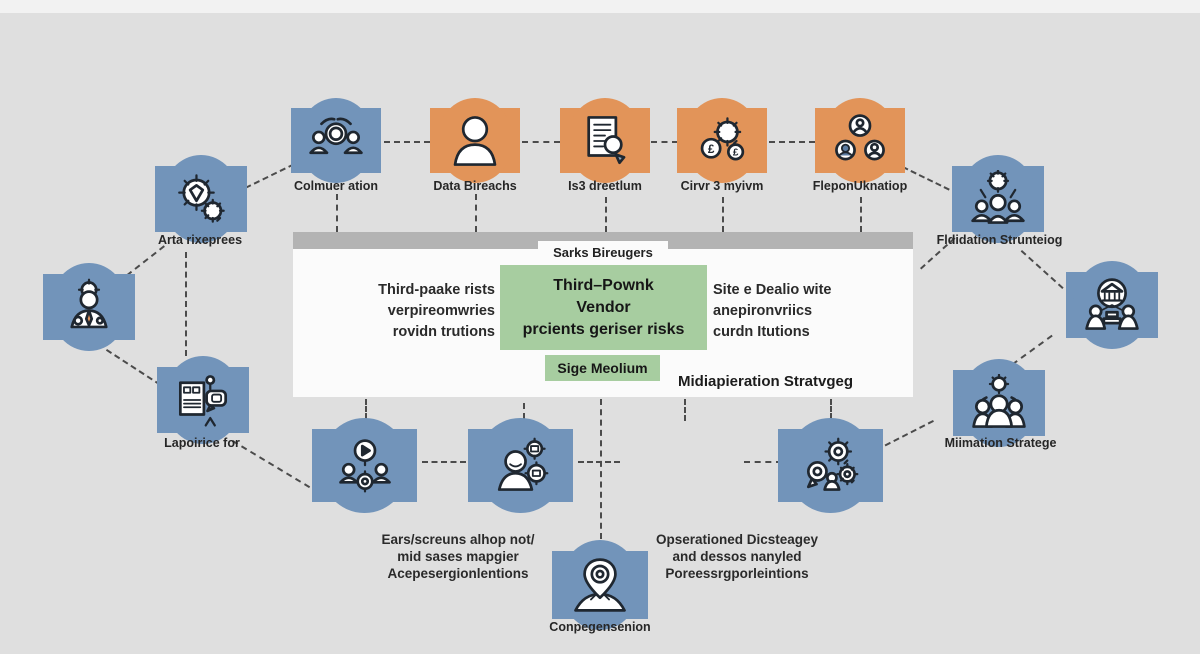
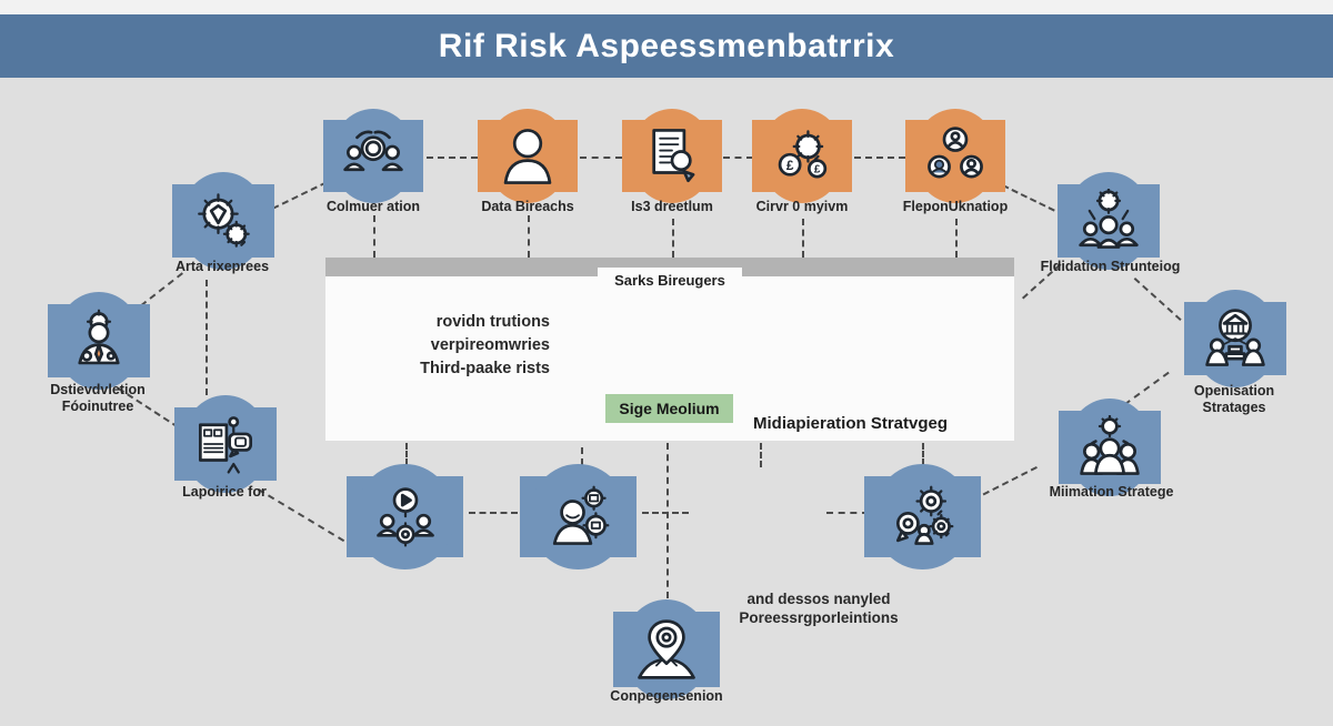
+ Rif Risk Aspeessmenbatrrix
  £
  £
  Colmuer ation
  Data Bireachs
  Is3 dreetlum
- Cirvr 3 myivm
+ Cirvr 0 myivm
  FleponUknatiop
  Arta rixeprees
+ Dstievdvletion
+ Fóoinutree
  Lapoirice for
  Fldidation Strunteiog
+ Openisation
+ Stratages
  Miimation Stratege
  Sarks Bireugers
- Third-paake rists
+ rovidn trutions
  verpireomwries
- rovidn trutions
+ Third-paake rists
- Third–Pownk
- Vendor
- prcients geriser risks
- Site e Dealio wite
- anepironvriics
- curdn Itutions
  Sige Meolium
  Midiapieration Stratvgeg
- Ears/screuns alhop not/
- mid sases mapgier
- Acepesergionlentions
- Opserationed Dicsteagey
  and dessos nanyled
  Poreessrgporleintions
  Conpegensenion
